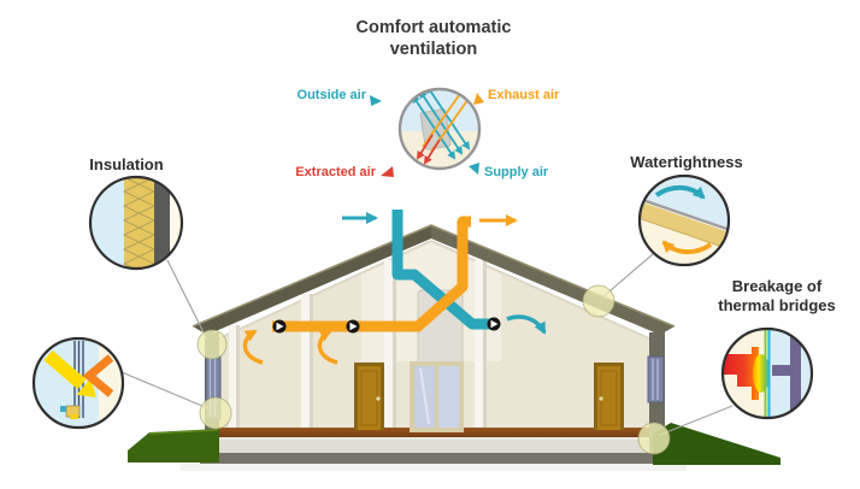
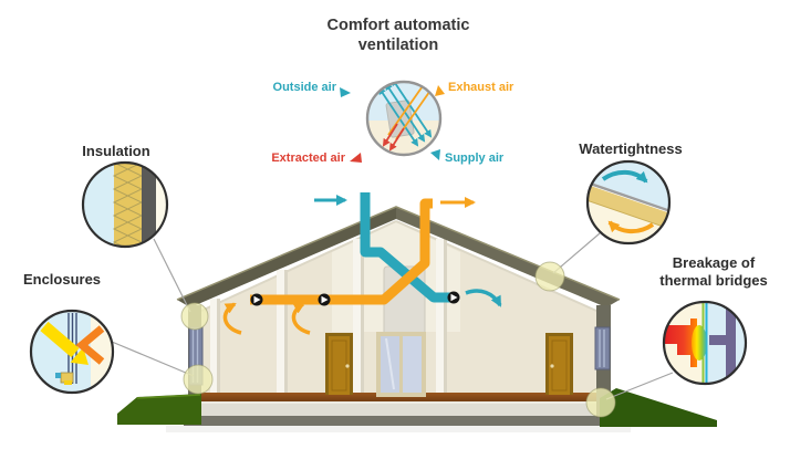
  Comfort automatic ventilation
  Insulation
+ Enclosures
  Watertightness
  Breakage of
  thermal bridges
  Outside air
  Exhaust air
  Extracted air
  Supply air
